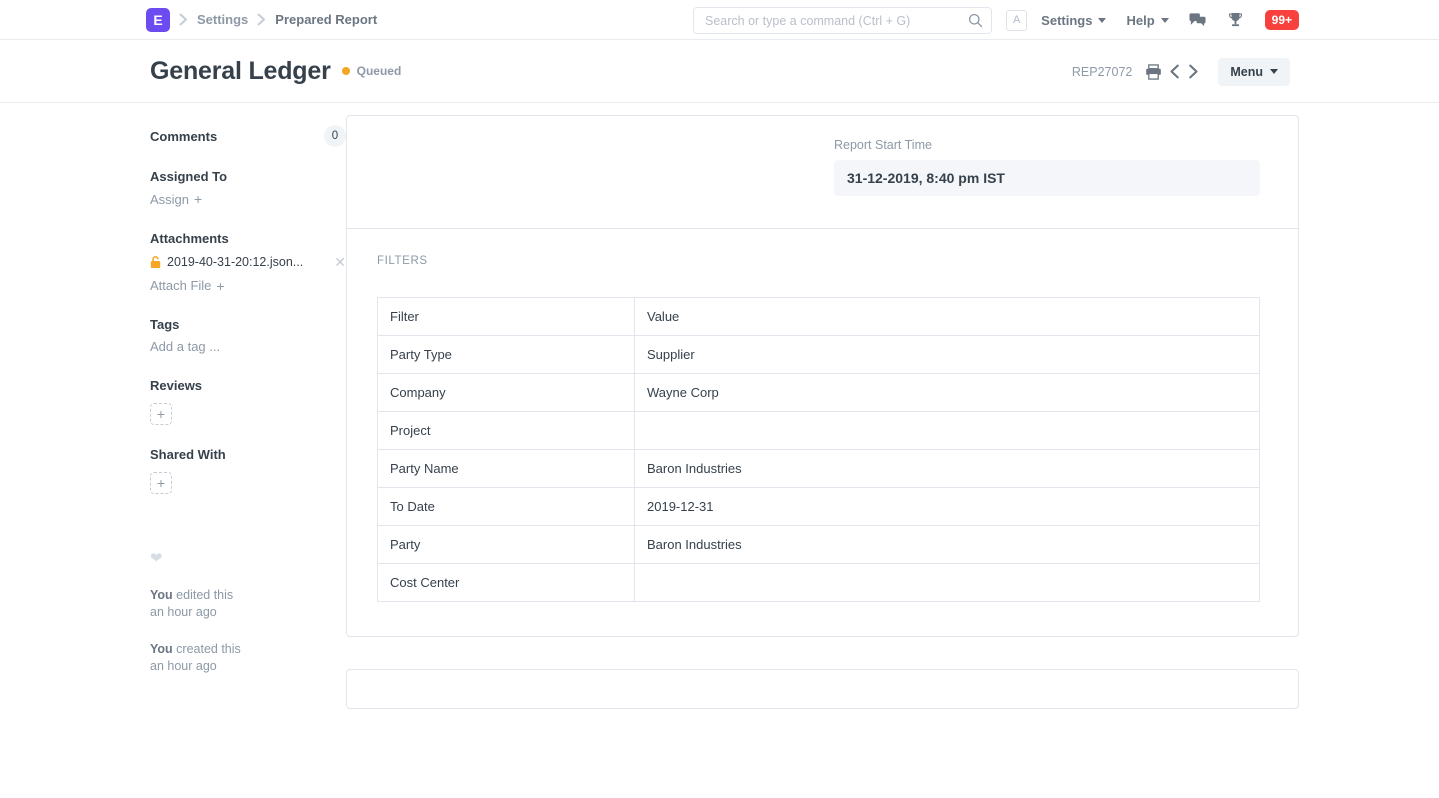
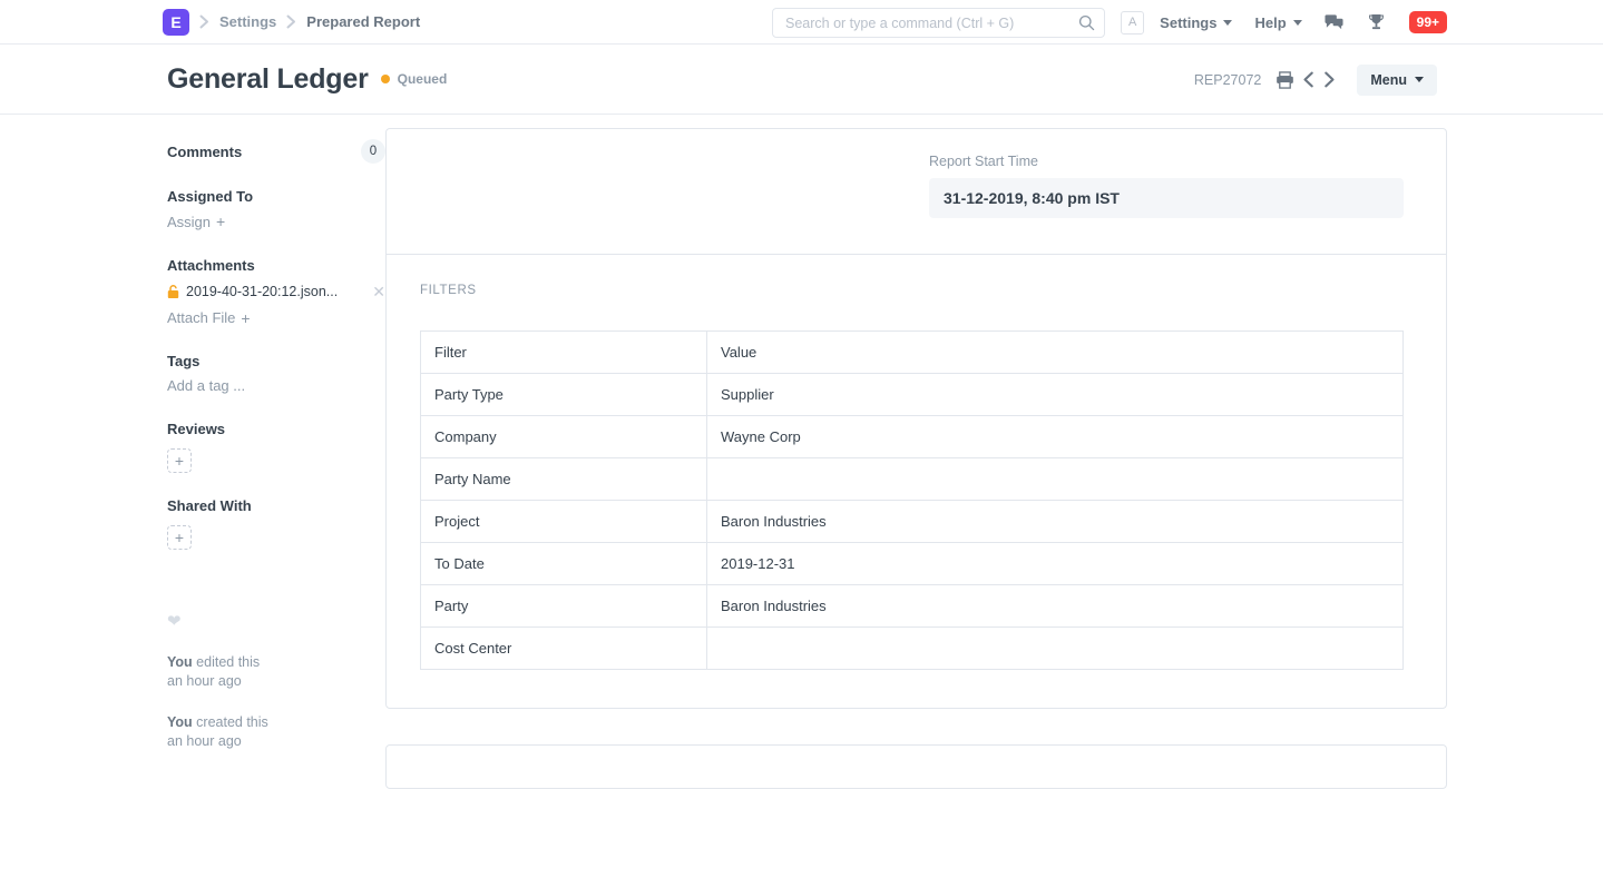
  E
  Settings
  Prepared Report
  Search or type a command (Ctrl + G)
  A
  Settings
  Help
  99+
  General Ledger
  Queued
  REP27072
  Menu
  Comments
  0
  Assigned To
  Assign
  +
  Attachments
  2019-40-31-20:12.json...
  ✕
  Attach File
  +
  Tags
  Add a tag ...
  Reviews
  +
  Shared With
  +
  ❤
  You edited this
  an hour ago
  You created this
  an hour ago
  Report Start Time
  31-12-2019, 8:40 pm IST
  FILTERS
  Filter	Value
  Party Type	Supplier
  Company	Wayne Corp
- Project
+ Party Name
- Party Name	Baron Industries
+ Project	Baron Industries
  To Date	2019-12-31
  Party	Baron Industries
  Cost Center
